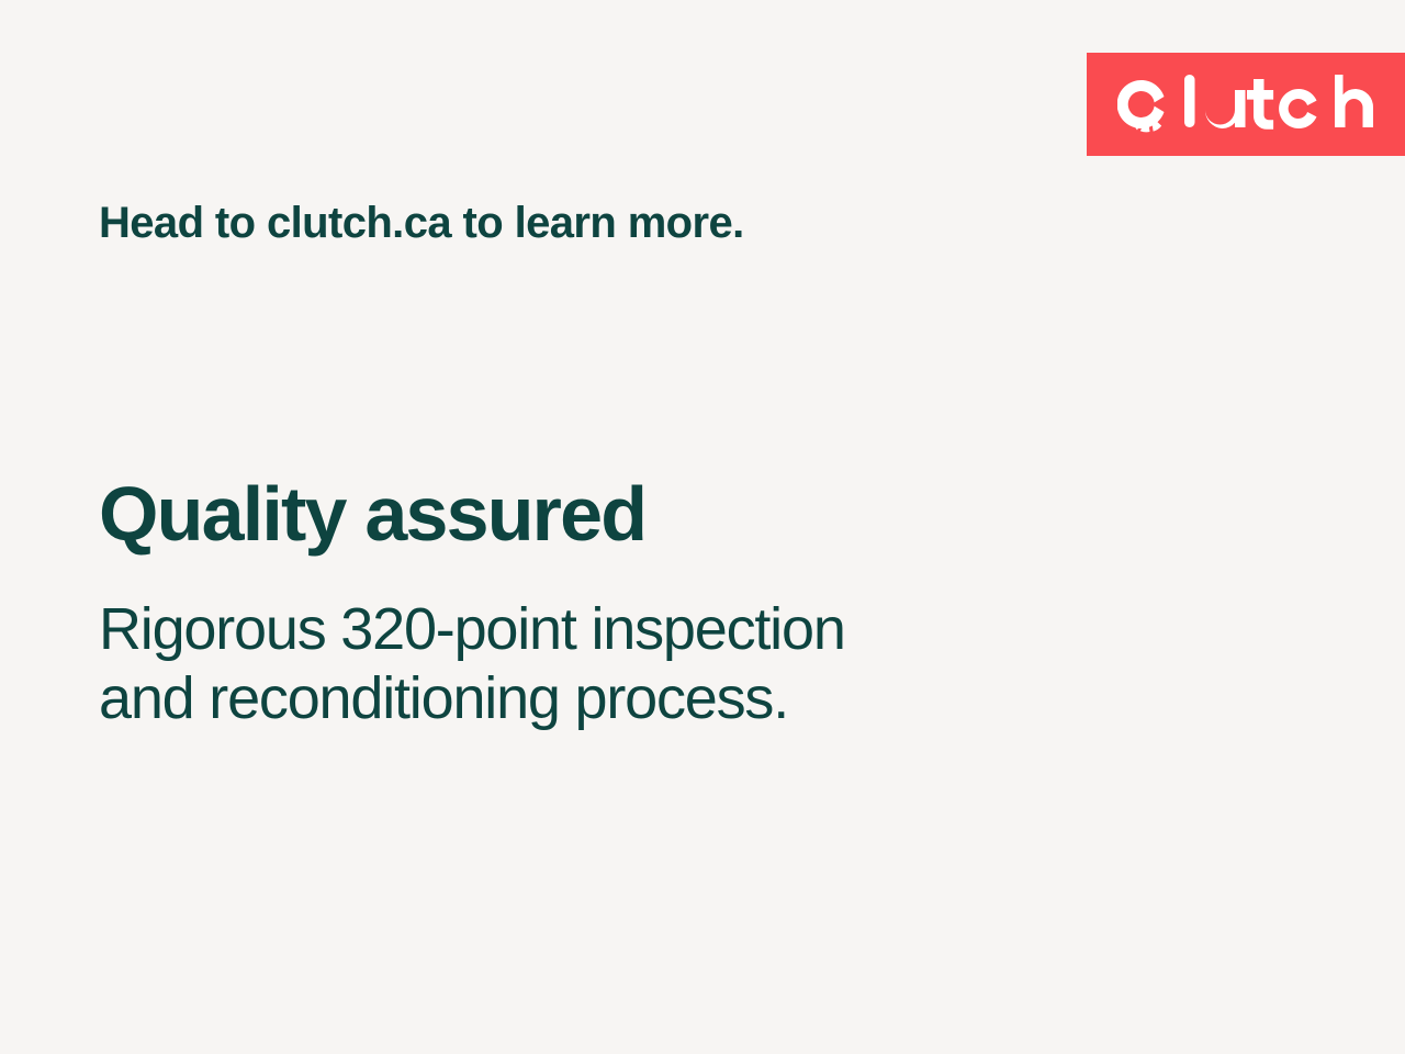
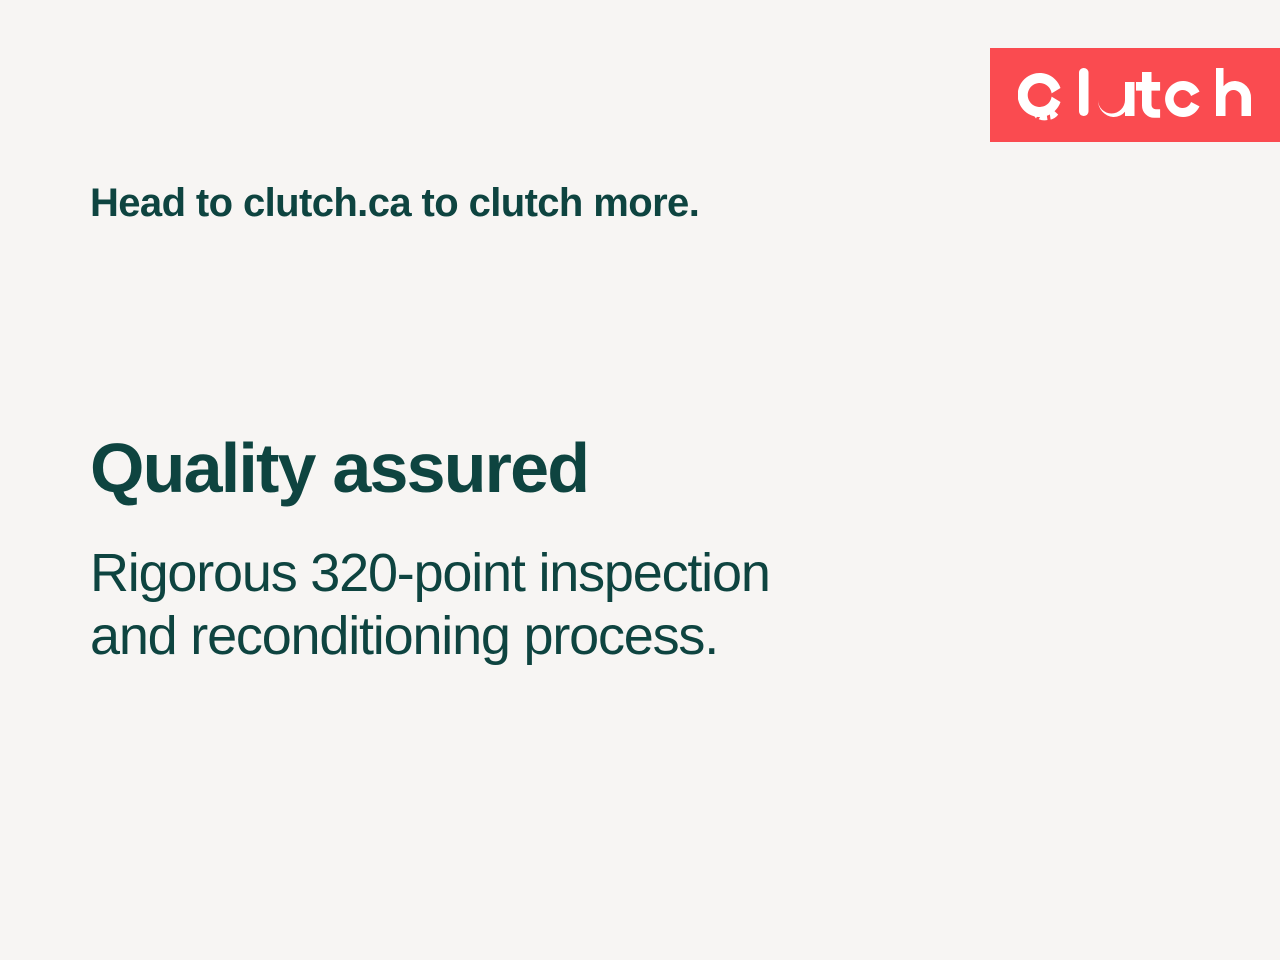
- Head to clutch.ca to learn more.
+ Head to clutch.ca to clutch more.
  Quality assured
  Rigorous 320-point inspection
  and reconditioning process.
